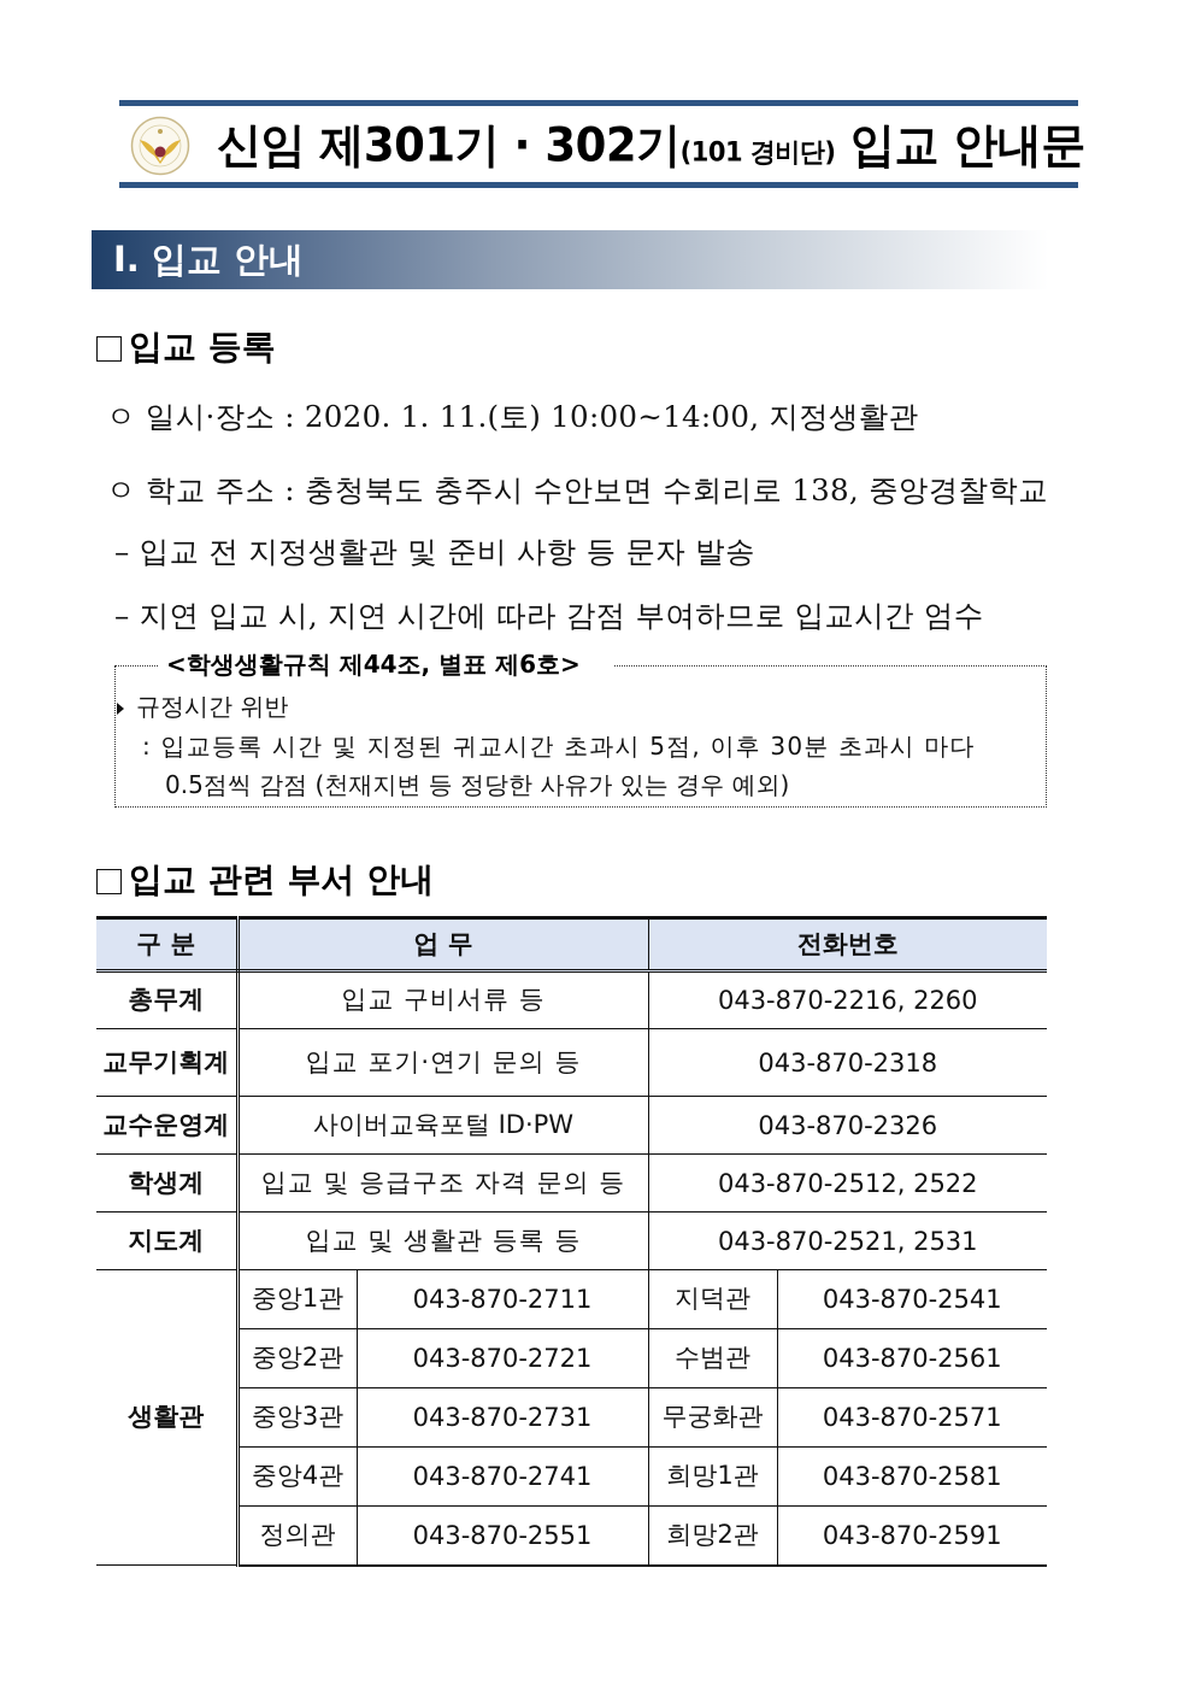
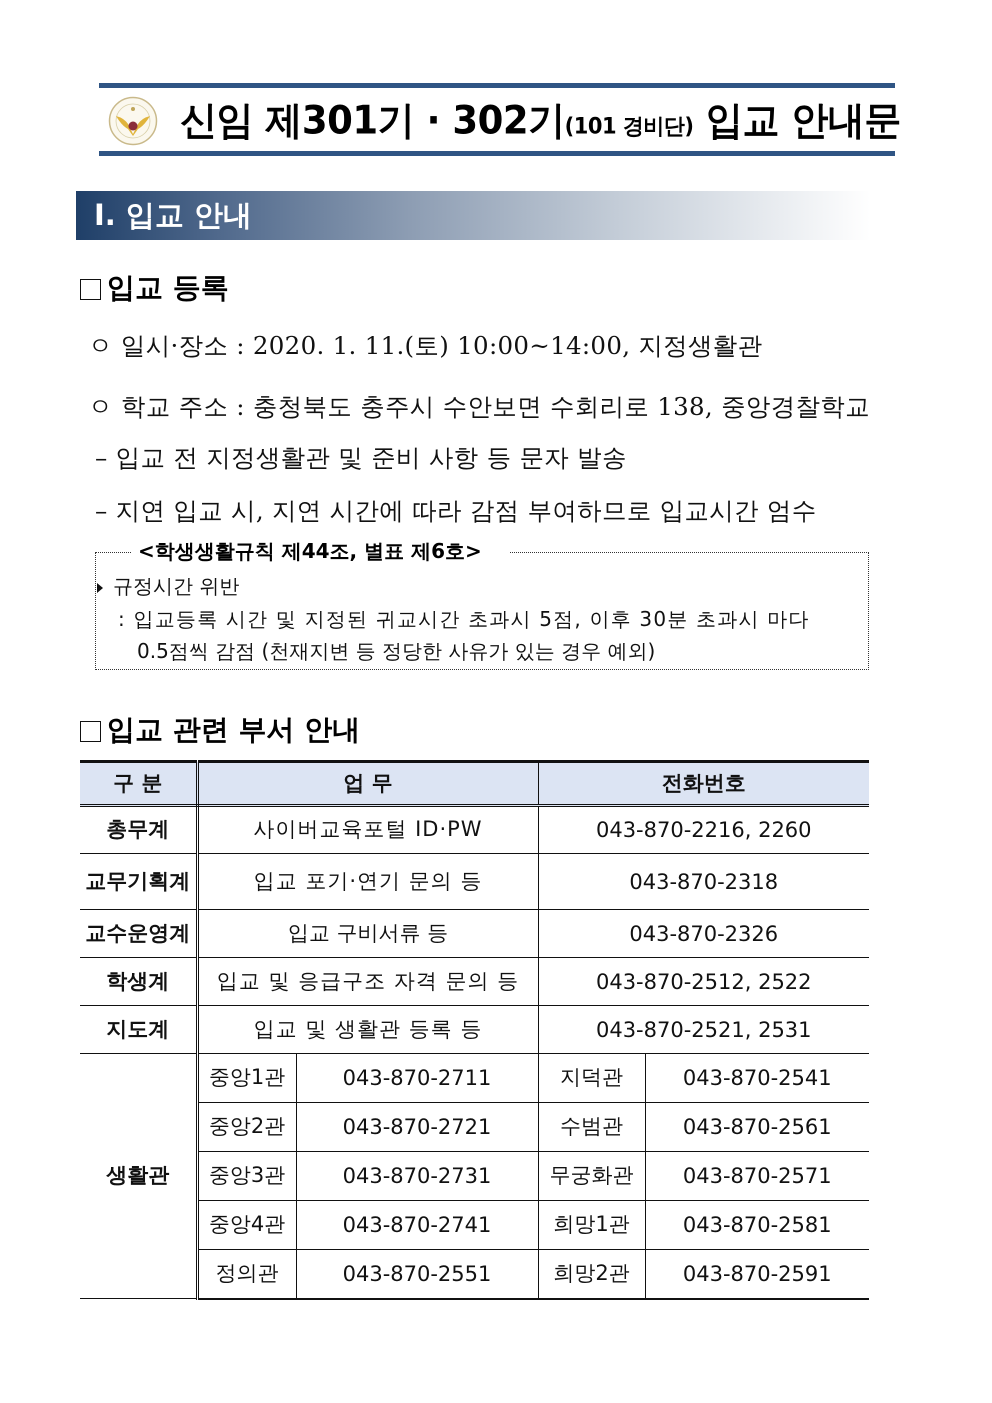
  신임 제301기 · 302기(101 경비단) 입교 안내문
  Ⅰ. 입교 안내
  입교 등록
  ㅇ 일시·장소 : 2020. 1. 11.(토) 10:00~14:00, 지정생활관
  ㅇ 학교 주소 : 충청북도 충주시 수안보면 수회리로 138, 중앙경찰학교
  – 입교 전 지정생활관 및 준비 사항 등 문자 발송
  – 지연 입교 시, 지연 시간에 따라 감점 부여하므로 입교시간 엄수
  <학생생활규칙 제44조, 별표 제6호>
  규정시간 위반
  : 입교등록 시간 및 지정된 귀교시간 초과시 5점, 이후 30분 초과시 마다
  0.5점씩 감점 (천재지변 등 정당한 사유가 있는 경우 예외)
  입교 관련 부서 안내
  구 분	업 무	전화번호
- 총무계	입교 구비서류 등	043-870-2216, 2260
+ 총무계	사이버교육포털 ID·PW	043-870-2216, 2260
  교무기획계	입교 포기·연기 문의 등	043-870-2318
- 교수운영계	사이버교육포털 ID·PW	043-870-2326
+ 교수운영계	입교 구비서류 등	043-870-2326
  학생계	입교 및 응급구조 자격 문의 등	043-870-2512, 2522
  지도계	입교 및 생활관 등록 등	043-870-2521, 2531
  생활관	중앙1관	043-870-2711	지덕관	043-870-2541
  중앙2관	043-870-2721	수범관	043-870-2561
  중앙3관	043-870-2731	무궁화관	043-870-2571
  중앙4관	043-870-2741	희망1관	043-870-2581
  정의관	043-870-2551	희망2관	043-870-2591
